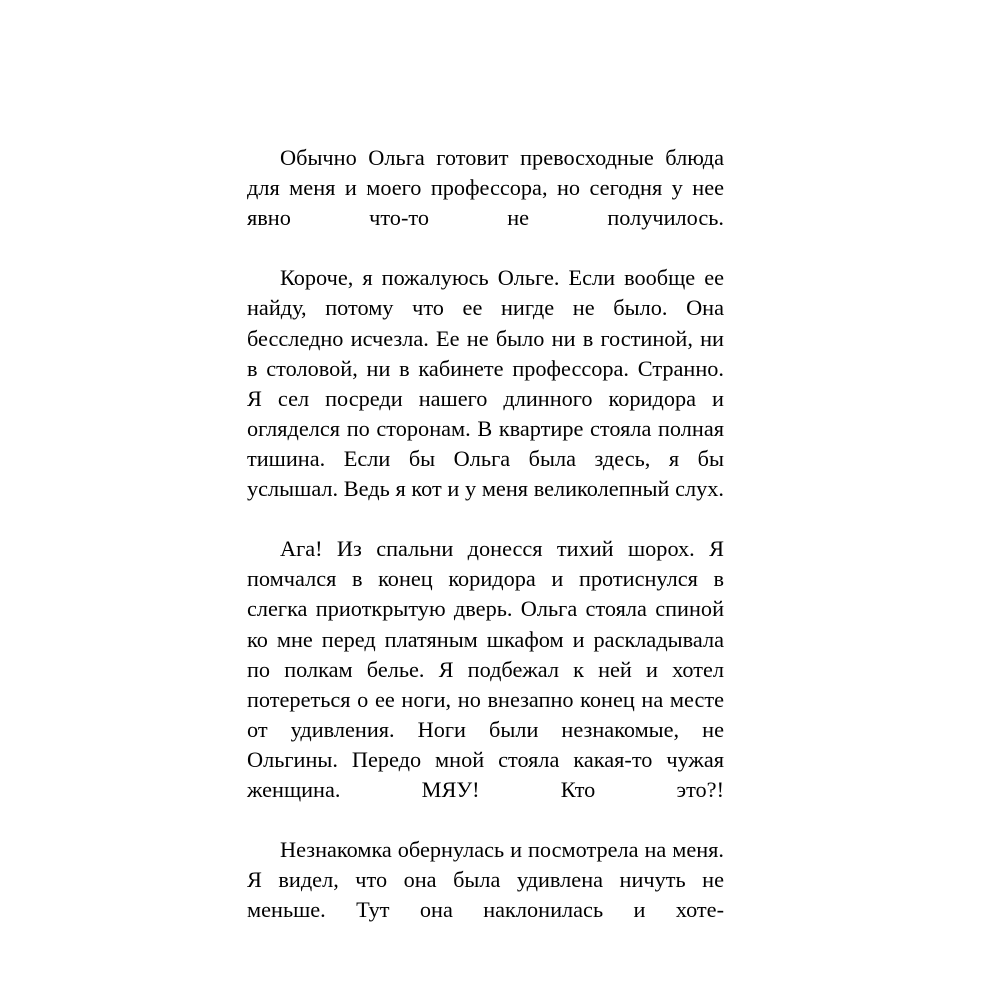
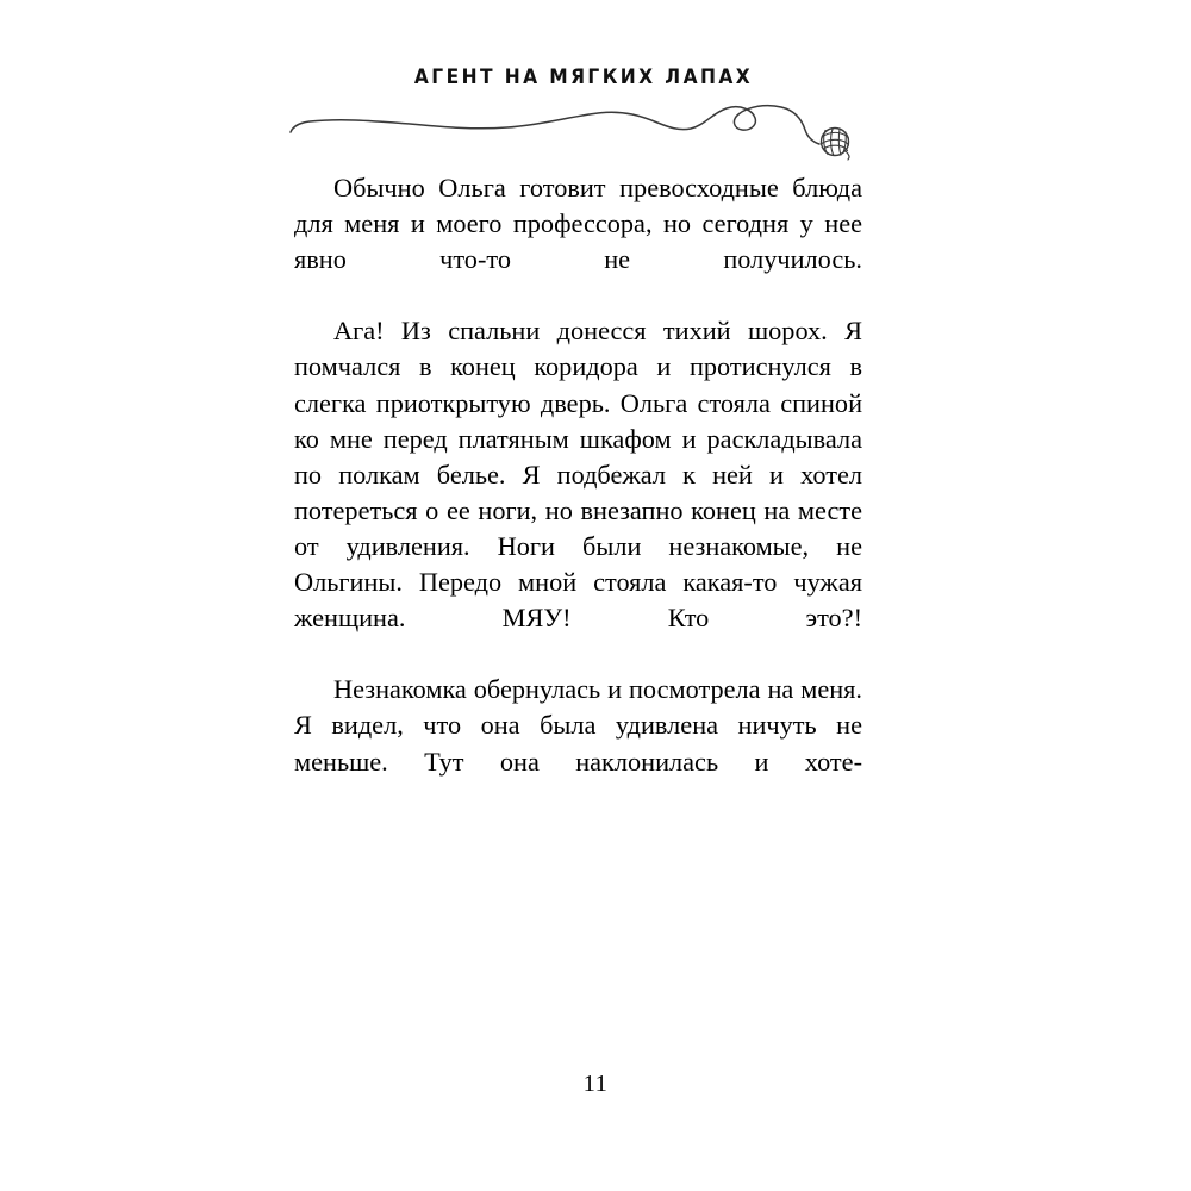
+ АГЕНТ НА МЯГКИХ ЛАПАХ
  Обычно Ольга готовит превосходные блю­да для меня и моего профессора, но сегодня у нее явно что-то не получилось.
- Короче, я пожалуюсь Ольге. Если вообще ее найду, потому что ее нигде не было. Она бесследно исчезла. Ее не было ни в гостиной, ни в столовой, ни в кабинете профессора. Странно. Я сел посреди нашего длинного ко­ридора и огляделся по сторонам. В квартире стояла полная тишина. Если бы Ольга была здесь, я бы услышал. Ведь я кот и у меня ве­ликолепный слух.
  Ага! Из спальни донесся тихий шорох. Я помчался в конец коридора и протиснул­ся в слегка приоткрытую дверь. Ольга стоя­ла спиной ко мне перед платяным шкафом и раскладывала по полкам белье. Я подбе­жал к ней и хотел потереться о ее ноги, но внезапно конец на месте от удивления. Но­ги были незнакомые, не Ольгины. Передо мной стояла какая-то чужая женщина. МЯУ! Кто это?!
  Незнакомка обернулась и посмотрела на меня. Я видел, что она была удивлена ни­чуть не меньше. Тут она наклонилась и хоте-
+ 11
